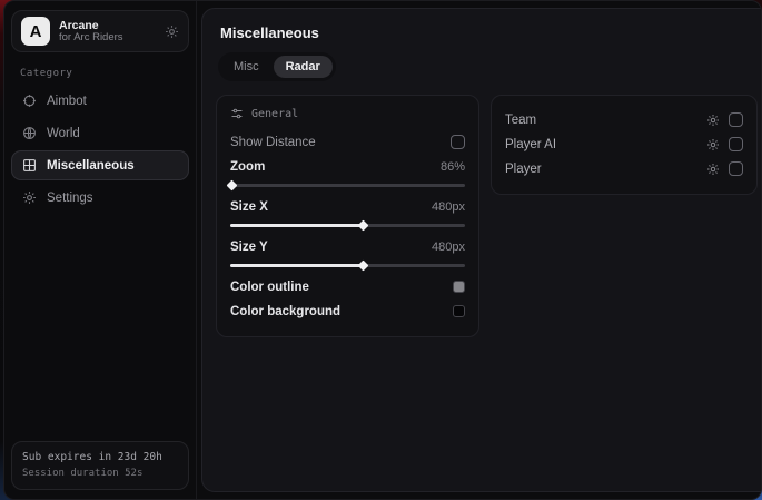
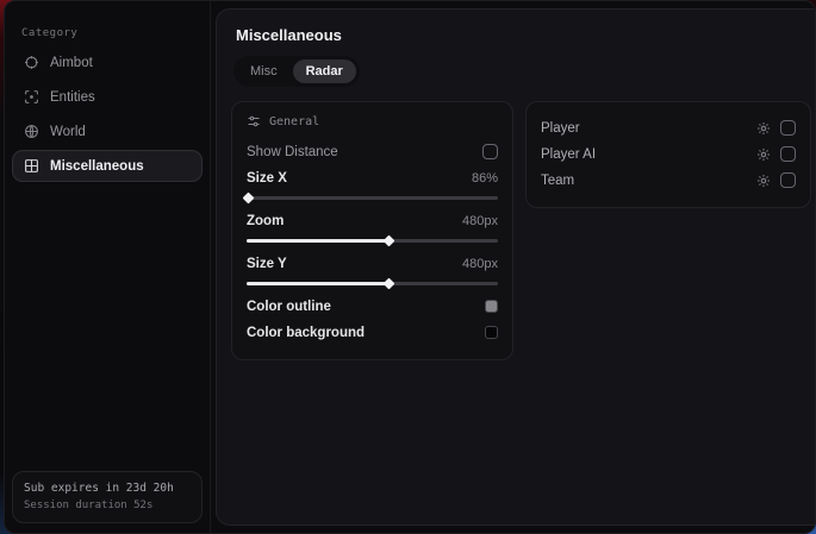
- A
- Arcane
- for Arc Riders
  Category
  Aimbot
+ Entities
  World
  Miscellaneous
- Settings
  Sub expires in 23d 20h
  Session duration 52s
  Miscellaneous
  Misc
  Radar
  General
  Show Distance
- Zoom
+ Size X
  86%
- Size X
+ Zoom
  480px
  Size Y
  480px
  Color outline
  Color background
- Team
+ Player
  Player AI
- Player
+ Team
